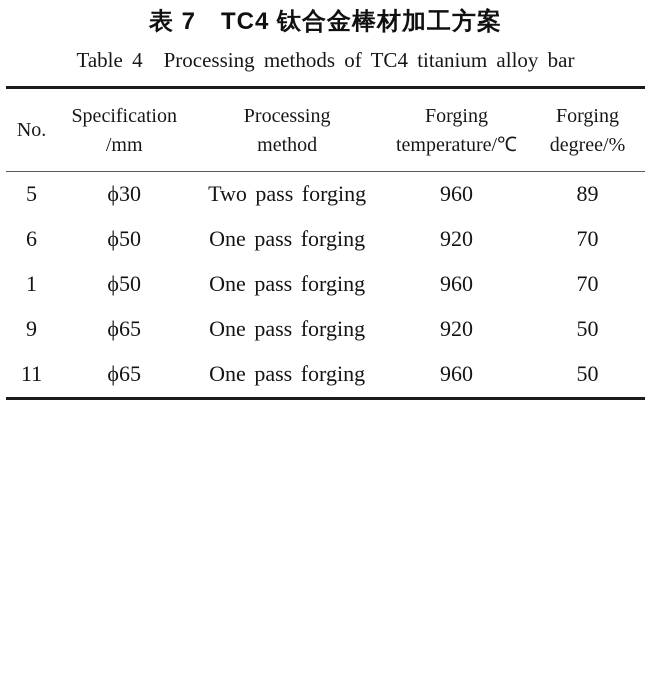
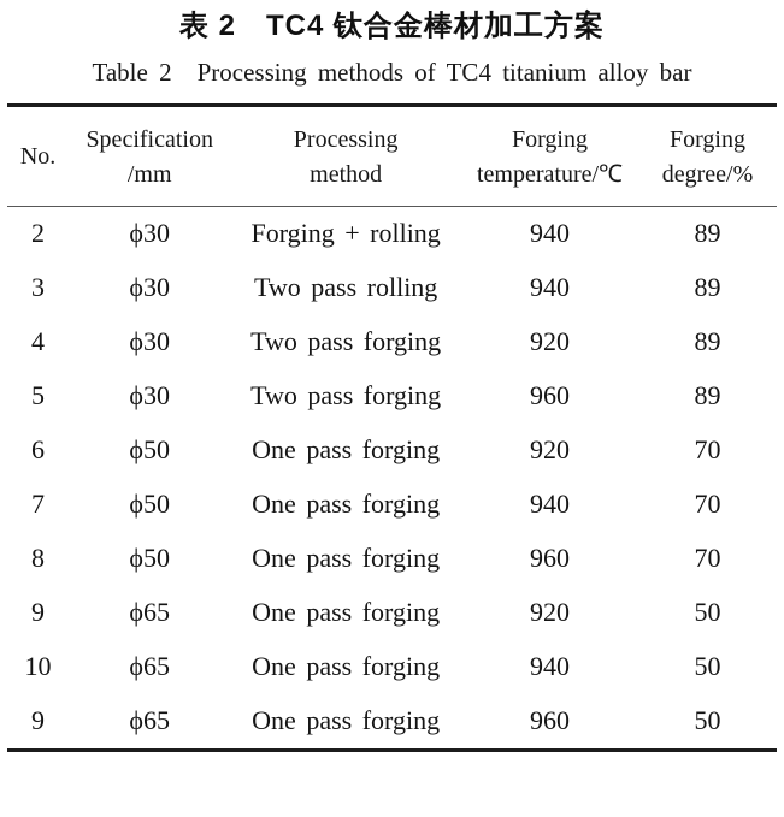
- 表 7 TC4 钛合金棒材加工方案
+ 表 2 TC4 钛合金棒材加工方案
- Table 4 Processing methods of TC4 titanium alloy bar
+ Table 2 Processing methods of TC4 titanium alloy bar
  No.	Specification /mm	Processing method	Forging temperature/℃	Forging degree/%
+ 2	ϕ30	Forging + rolling	940	89
+ 3	ϕ30	Two pass rolling	940	89
+ 4	ϕ30	Two pass forging	920	89
  5	ϕ30	Two pass forging	960	89
  6	ϕ50	One pass forging	920	70
+ 7	ϕ50	One pass forging	940	70
- 1	ϕ50	One pass forging	960	70
+ 8	ϕ50	One pass forging	960	70
  9	ϕ65	One pass forging	920	50
+ 10	ϕ65	One pass forging	940	50
- 11	ϕ65	One pass forging	960	50
+ 9	ϕ65	One pass forging	960	50
